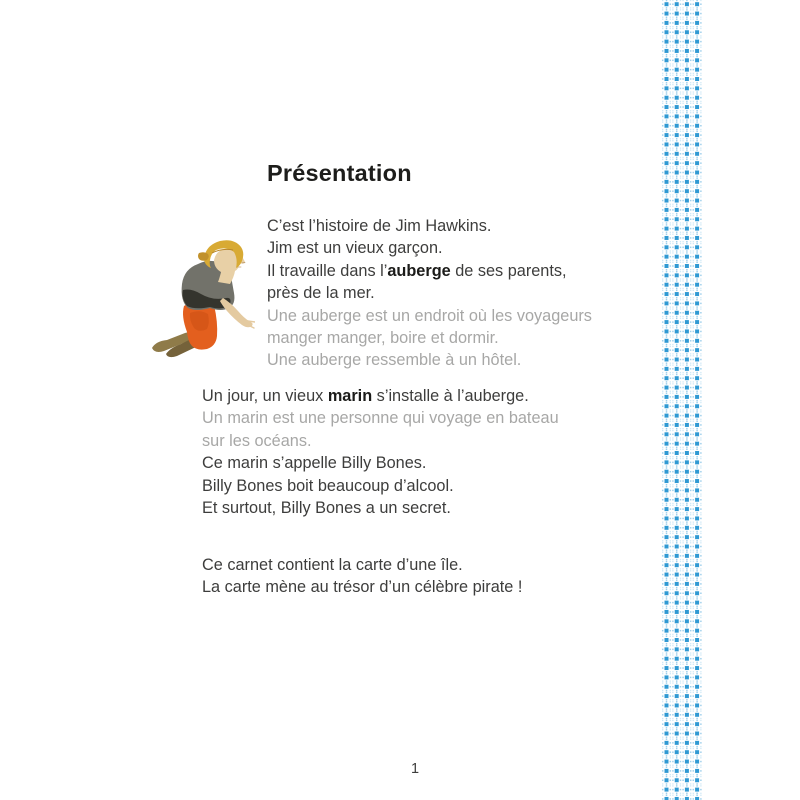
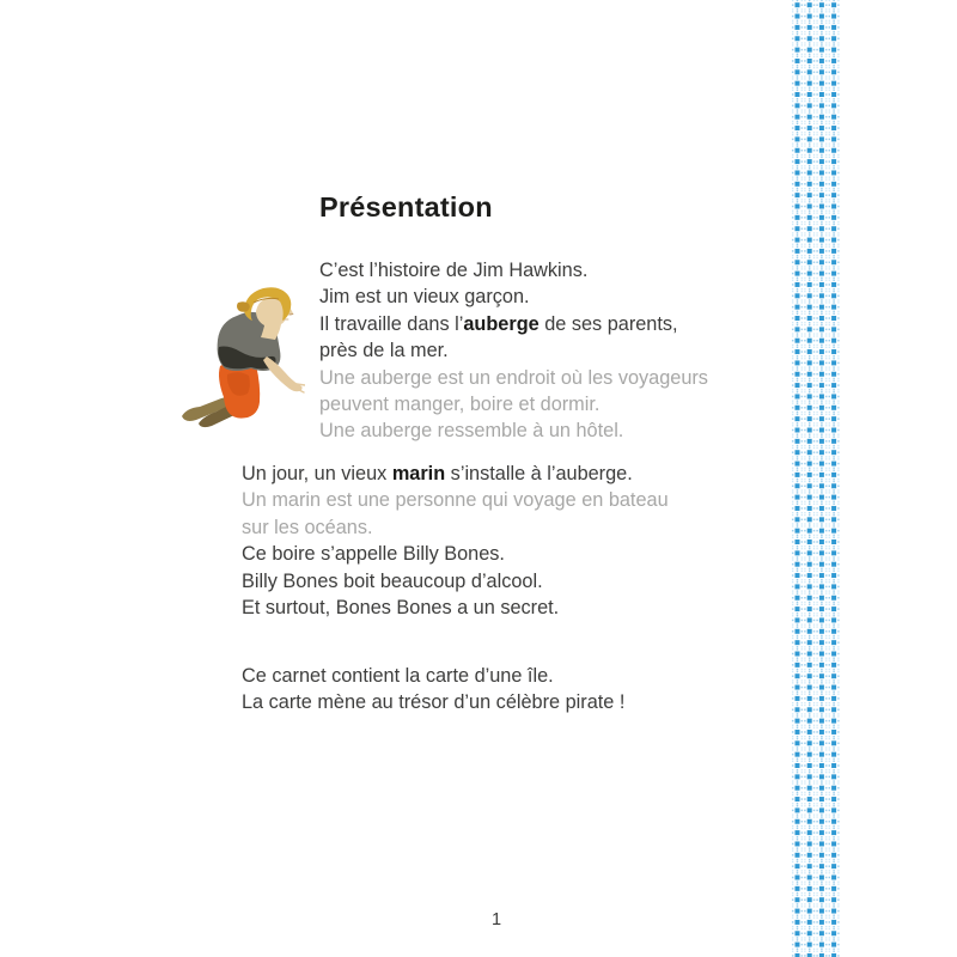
  Présentation
  C’est l’histoire de Jim Hawkins.
  Jim est un vieux garçon.
  Il travaille dans l’auberge de ses parents,
  près de la mer.
  Une auberge est un endroit où les voyageurs
- manger manger, boire et dormir.
+ peuvent manger, boire et dormir.
  Une auberge ressemble à un hôtel.
  Un jour, un vieux marin s’installe à l’auberge.
  Un marin est une personne qui voyage en bateau
  sur les océans.
- Ce marin s’appelle Billy Bones.
+ Ce boire s’appelle Billy Bones.
  Billy Bones boit beaucoup d’alcool.
- Et surtout, Billy Bones a un secret.
+ Et surtout, Bones Bones a un secret.
  Ce carnet contient la carte d’une île.
  La carte mène au trésor d’un célèbre pirate !
  1
